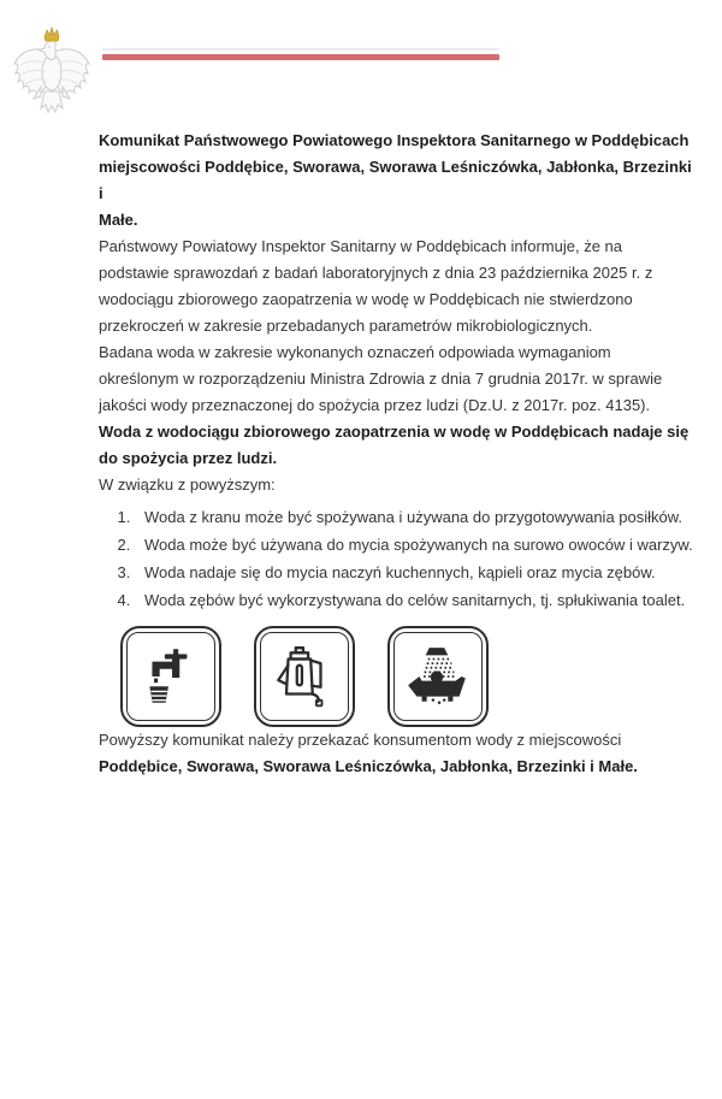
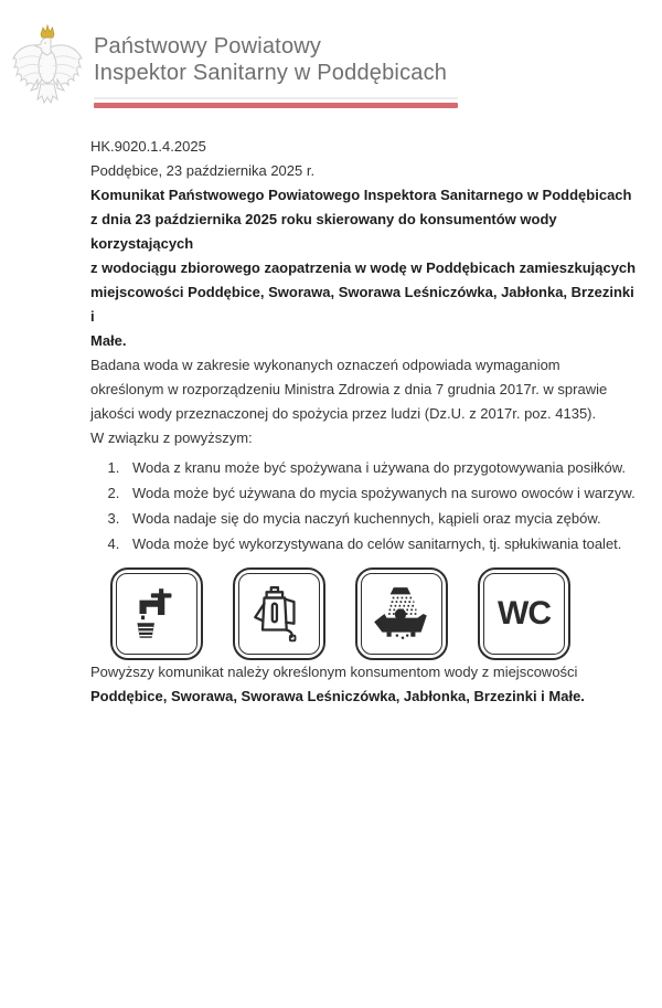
+ Państwowy Powiatowy
+ Inspektor Sanitarny w Poddębicach
+ HK.9020.1.4.2025
+ Poddębice, 23 października 2025 r.
  Komunikat Państwowego Powiatowego Inspektora Sanitarnego w Poddębicach
+ z dnia 23 października 2025 roku skierowany do konsumentów wody korzystających
+ z wodociągu zbiorowego zaopatrzenia w wodę w Poddębicach zamieszkujących
  miejscowości Poddębice, Sworawa, Sworawa Leśniczówka, Jabłonka, Brzezinki i
  Małe.
- Państwowy Powiatowy Inspektor Sanitarny w Poddębicach informuje, że na podstawie sprawozdań z badań laboratoryjnych z dnia 23 października 2025 r. z wodociągu zbiorowego zaopatrzenia w wodę w Poddębicach nie stwierdzono przekroczeń w zakresie przebadanych parametrów mikrobiologicznych.
  Badana woda w zakresie wykonanych oznaczeń odpowiada wymaganiom określonym w rozporządzeniu Ministra Zdrowia z dnia 7 grudnia 2017r. w sprawie jakości wody przeznaczonej do spożycia przez ludzi (Dz.U. z 2017r. poz. 4135).
- Woda z wodociągu zbiorowego zaopatrzenia w wodę w Poddębicach nadaje się do spożycia przez ludzi.
  W związku z powyższym:
  Woda z kranu może być spożywana i używana do przygotowywania posiłków.
  Woda może być używana do mycia spożywanych na surowo owoców i warzyw.
  Woda nadaje się do mycia naczyń kuchennych, kąpieli oraz mycia zębów.
- Woda zębów być wykorzystywana do celów sanitarnych, tj. spłukiwania toalet.
+ Woda może być wykorzystywana do celów sanitarnych, tj. spłukiwania toalet.
+ WC
- Powyższy komunikat należy przekazać konsumentom wody z miejscowości Poddębice, Sworawa, Sworawa Leśniczówka, Jabłonka, Brzezinki i Małe.
+ Powyższy komunikat należy określonym konsumentom wody z miejscowości Poddębice, Sworawa, Sworawa Leśniczówka, Jabłonka, Brzezinki i Małe.
